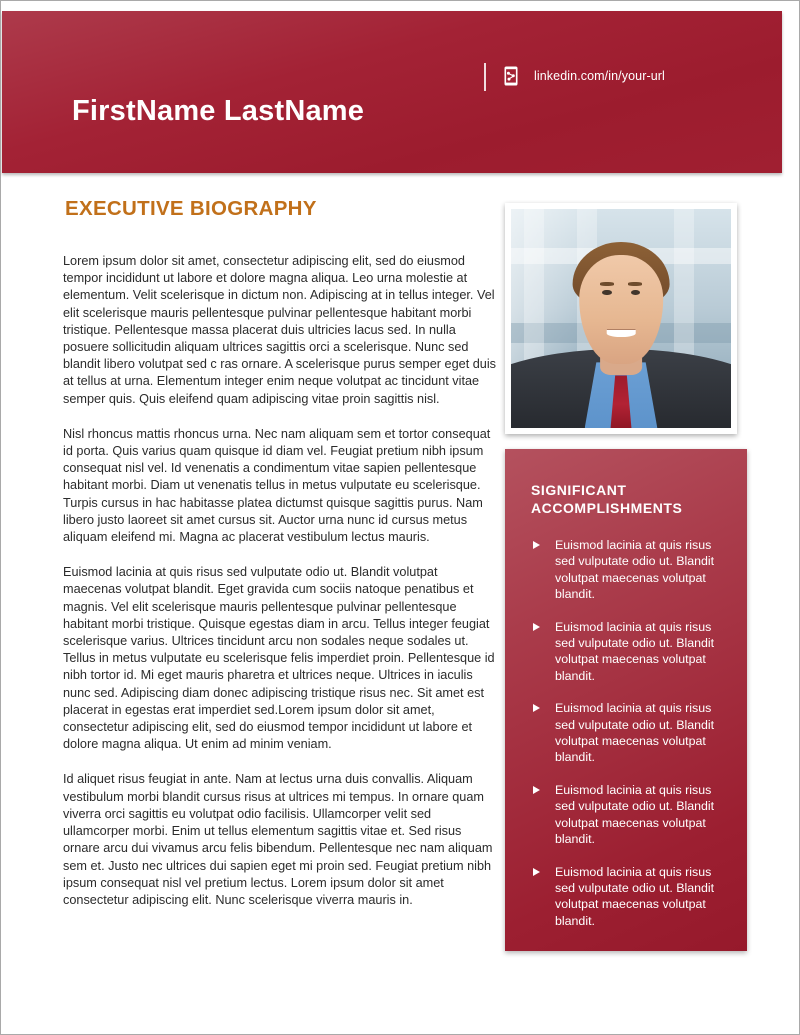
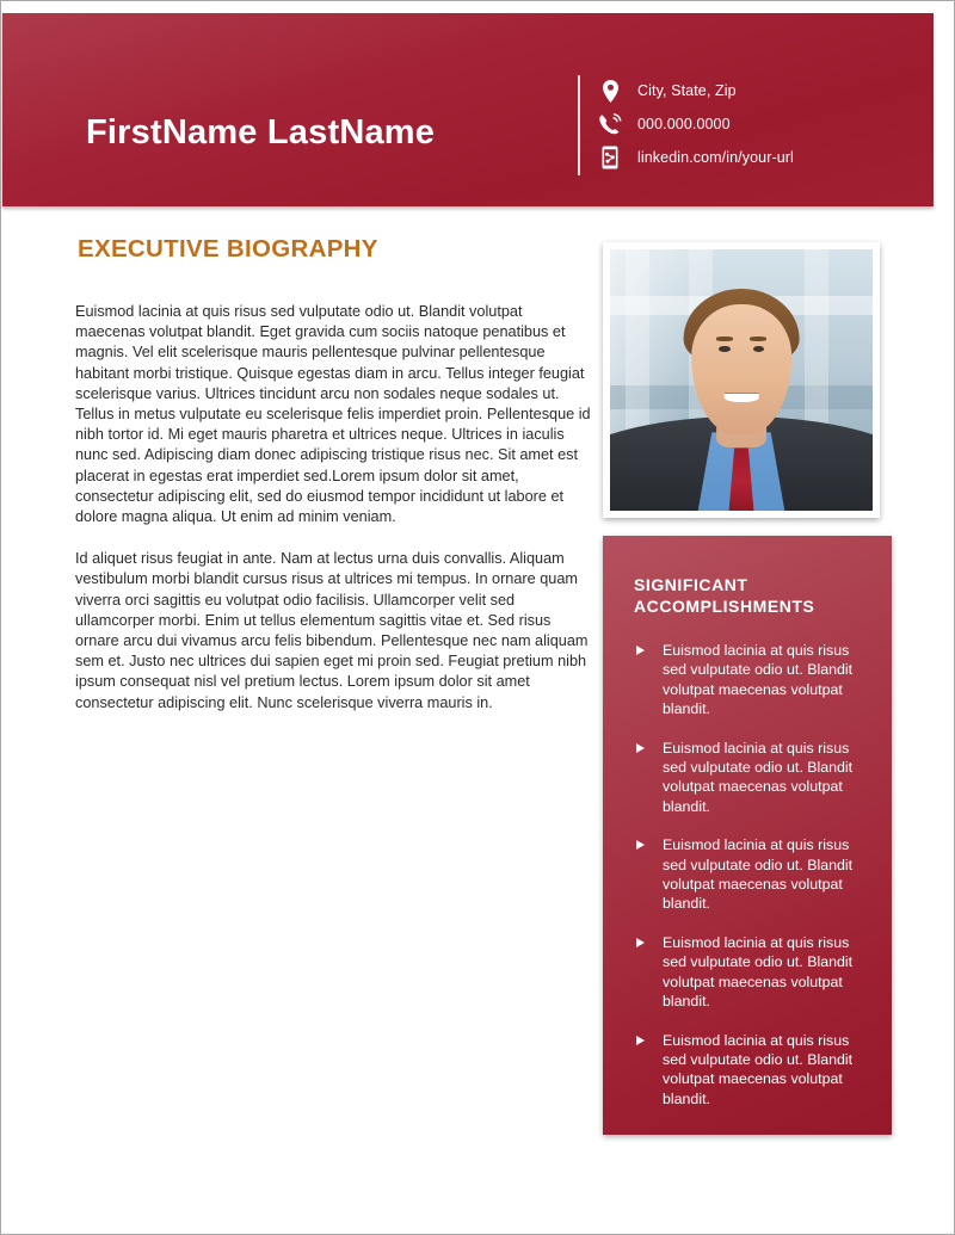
  FirstName LastName
+ City, State, Zip
+ 000.000.0000
  linkedin.com/in/your-url
  EXECUTIVE BIOGRAPHY
- Lorem ipsum dolor sit amet, consectetur adipiscing elit, sed do eiusmod tempor incididunt ut labore et dolore magna aliqua. Leo urna molestie at elementum. Velit scelerisque in dictum non. Adipiscing at in tellus integer. Vel elit scelerisque mauris pellentesque pulvinar pellentesque habitant morbi tristique. Pellentesque massa placerat duis ultricies lacus sed. In nulla posuere sollicitudin aliquam ultrices sagittis orci a scelerisque. Nunc sed blandit libero volutpat sed c ras ornare. A scelerisque purus semper eget duis at tellus at urna. Elementum integer enim neque volutpat ac tincidunt vitae semper quis. Quis eleifend quam adipiscing vitae proin sagittis nisl.
- Nisl rhoncus mattis rhoncus urna. Nec nam aliquam sem et tortor consequat id porta. Quis varius quam quisque id diam vel. Feugiat pretium nibh ipsum consequat nisl vel. Id venenatis a condimentum vitae sapien pellentesque habitant morbi. Diam ut venenatis tellus in metus vulputate eu scelerisque. Turpis cursus in hac habitasse platea dictumst quisque sagittis purus. Nam libero justo laoreet sit amet cursus sit. Auctor urna nunc id cursus metus aliquam eleifend mi. Magna ac placerat vestibulum lectus mauris.
  Euismod lacinia at quis risus sed vulputate odio ut. Blandit volutpat maecenas volutpat blandit. Eget gravida cum sociis natoque penatibus et magnis. Vel elit scelerisque mauris pellentesque pulvinar pellentesque habitant morbi tristique. Quisque egestas diam in arcu. Tellus integer feugiat scelerisque varius. Ultrices tincidunt arcu non sodales neque sodales ut. Tellus in metus vulputate eu scelerisque felis imperdiet proin. Pellentesque id nibh tortor id. Mi eget mauris pharetra et ultrices neque. Ultrices in iaculis nunc sed. Adipiscing diam donec adipiscing tristique risus nec. Sit amet est placerat in egestas erat imperdiet sed.Lorem ipsum dolor sit amet, consectetur adipiscing elit, sed do eiusmod tempor incididunt ut labore et dolore magna aliqua. Ut enim ad minim veniam.
  Id aliquet risus feugiat in ante. Nam at lectus urna duis convallis. Aliquam vestibulum morbi blandit cursus risus at ultrices mi tempus. In ornare quam viverra orci sagittis eu volutpat odio facilisis. Ullamcorper velit sed ullamcorper morbi. Enim ut tellus elementum sagittis vitae et. Sed risus ornare arcu dui vivamus arcu felis bibendum. Pellentesque nec nam aliquam sem et. Justo nec ultrices dui sapien eget mi proin sed. Feugiat pretium nibh ipsum consequat nisl vel pretium lectus. Lorem ipsum dolor sit amet consectetur adipiscing elit. Nunc scelerisque viverra mauris in.
  SIGNIFICANT ACCOMPLISHMENTS
  Euismod lacinia at quis risus sed vulputate odio ut. Blandit volutpat maecenas volutpat blandit.
  Euismod lacinia at quis risus sed vulputate odio ut. Blandit volutpat maecenas volutpat blandit.
  Euismod lacinia at quis risus sed vulputate odio ut. Blandit volutpat maecenas volutpat blandit.
  Euismod lacinia at quis risus sed vulputate odio ut. Blandit volutpat maecenas volutpat blandit.
  Euismod lacinia at quis risus sed vulputate odio ut. Blandit volutpat maecenas volutpat blandit.
